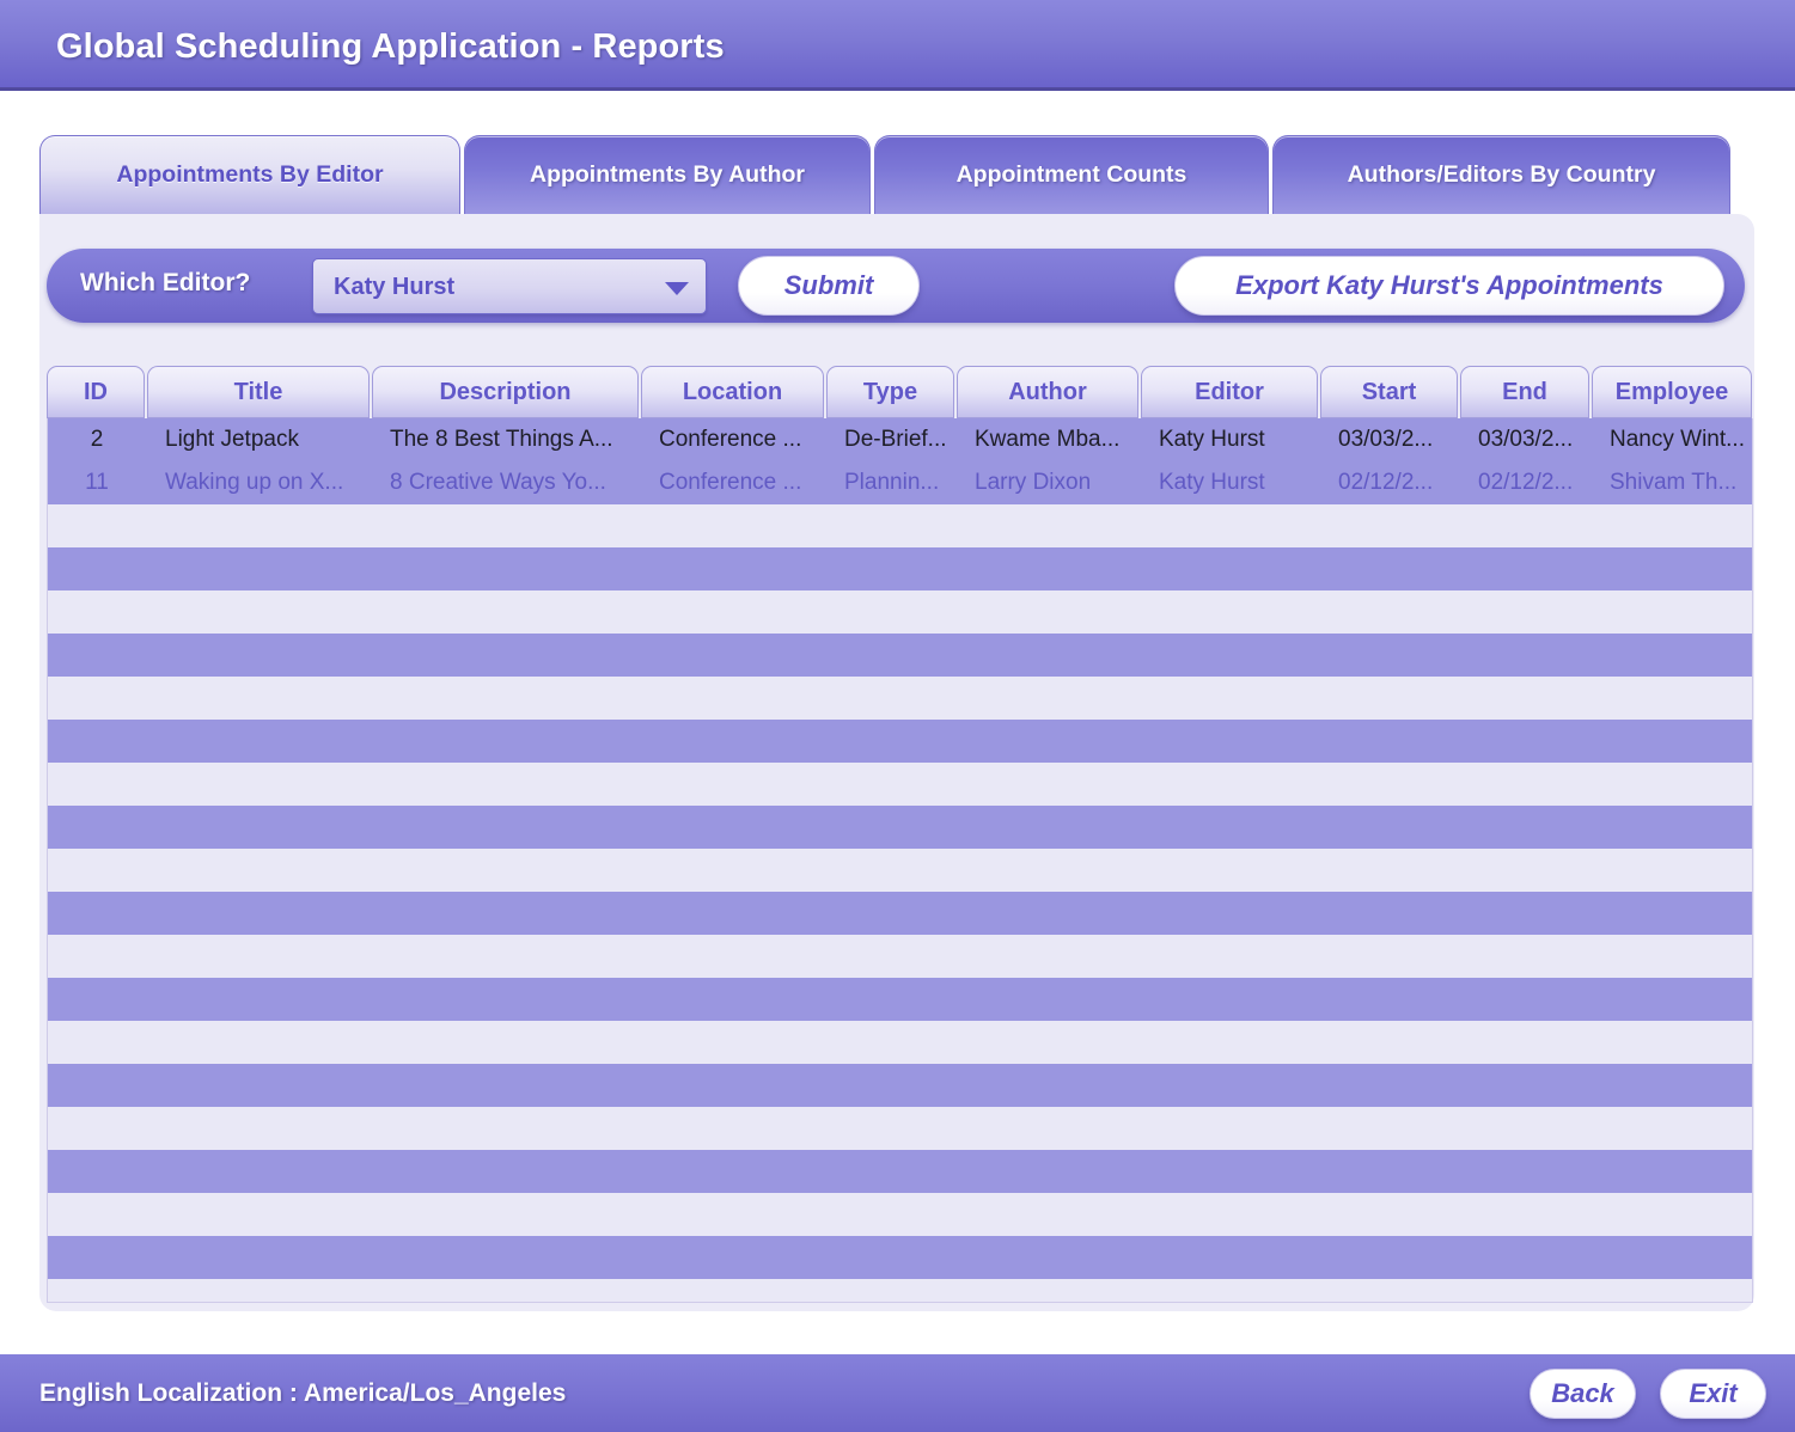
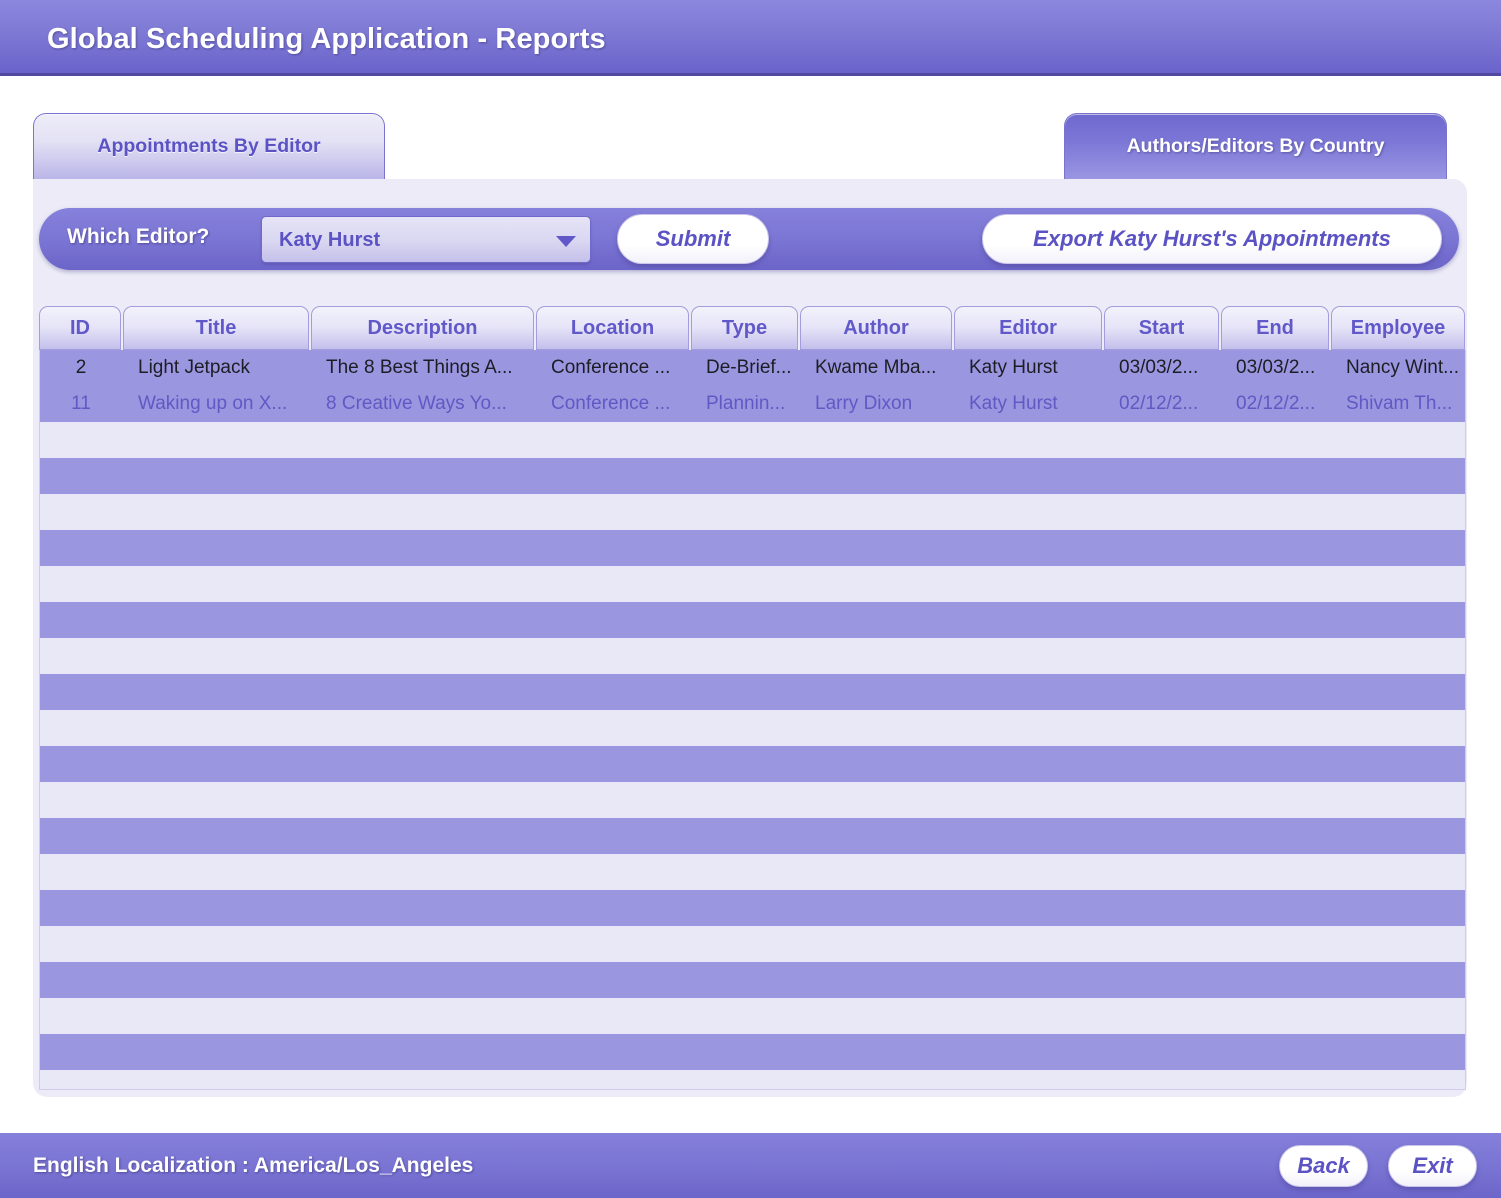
  Global Scheduling Application - Reports
  Appointments By Editor
- Appointments By Author
- Appointment Counts
  Authors/Editors By Country
  Which Editor?
  Katy Hurst
  Submit
  Export Katy Hurst's Appointments
  ID
  Title
  Description
  Location
  Type
  Author
  Editor
  Start
  End
  Employee
  2
  Light Jetpack
  The 8 Best Things A...
  Conference ...
  De-Brief...
  Kwame Mba...
  Katy Hurst
  03/03/2...
  03/03/2...
  Nancy Wint...
  11
  Waking up on X...
  8 Creative Ways Yo...
  Conference ...
  Plannin...
  Larry Dixon
  Katy Hurst
  02/12/2...
  02/12/2...
  Shivam Th...
  English Localization : America/Los_Angeles
  Back
  Exit
